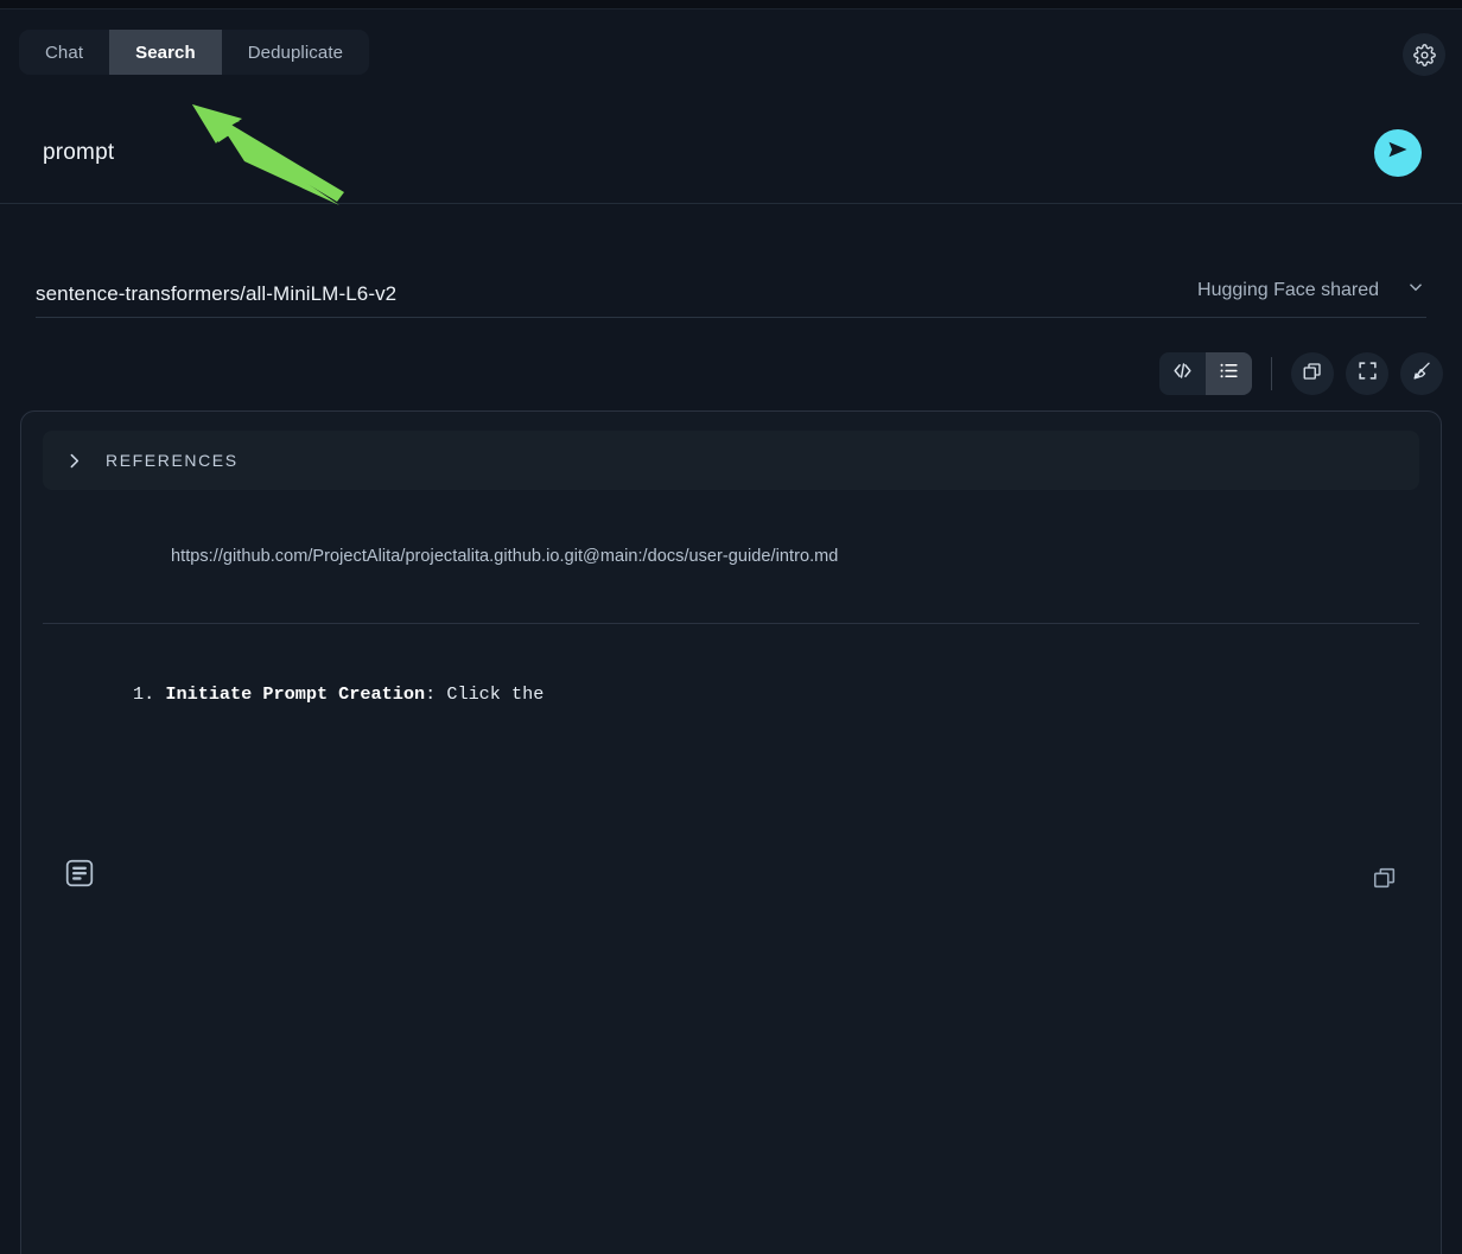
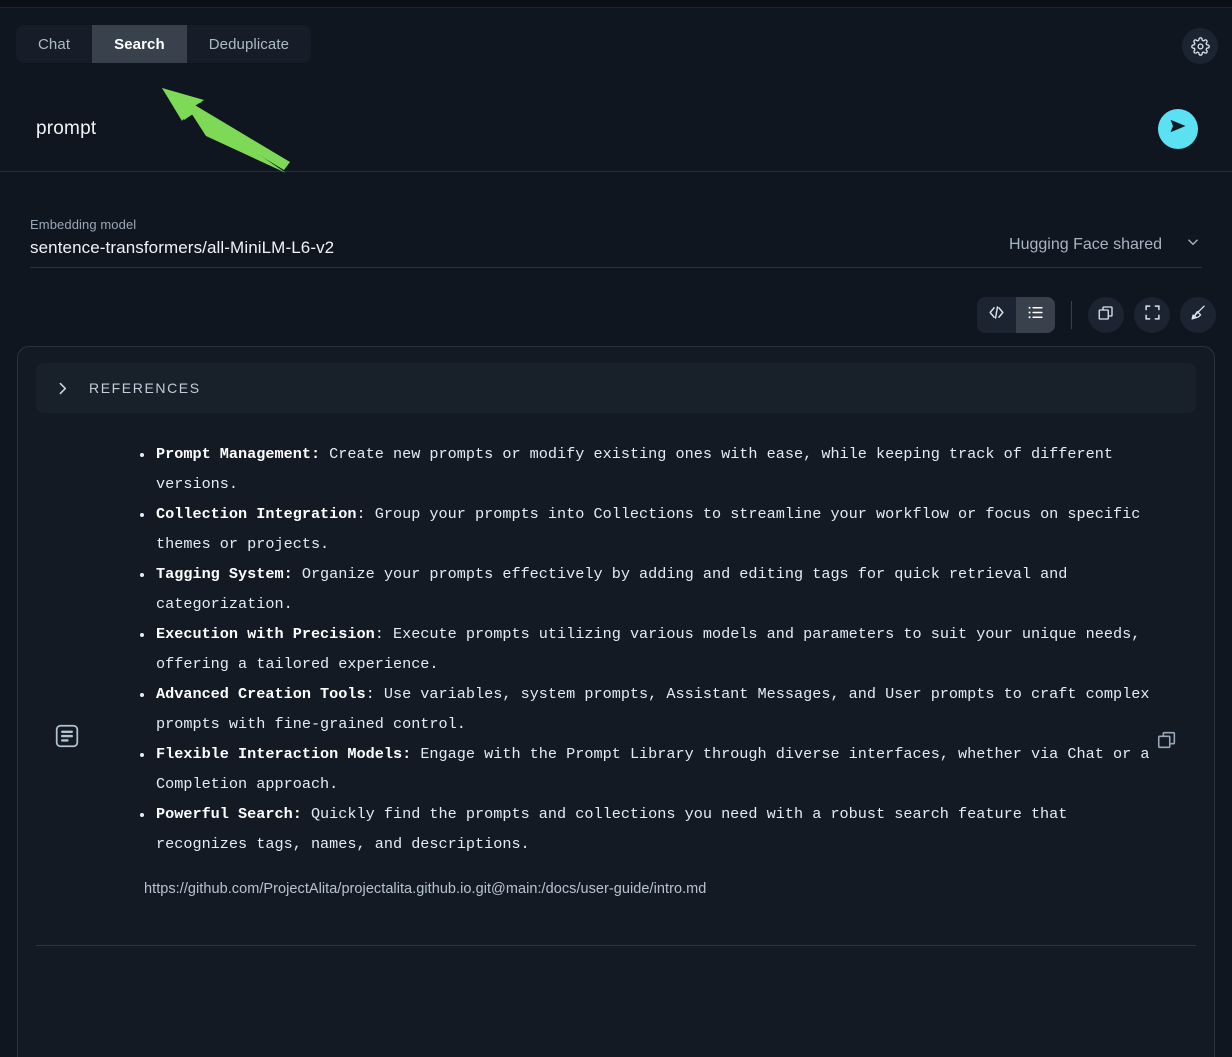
  Chat
  Search
  Deduplicate
  prompt
+ Embedding model
  sentence-transformers/all-MiniLM-L6-v2
  Hugging Face shared
  REFERENCES
+ Prompt Management: Create new prompts or modify existing ones with ease, while keeping track of different versions.
+ Collection Integration: Group your prompts into Collections to streamline your workflow or focus on specific themes or projects.
+ Tagging System: Organize your prompts effectively by adding and editing tags for quick retrieval and categorization.
+ Execution with Precision: Execute prompts utilizing various models and parameters to suit your unique needs, offering a tailored experience.
+ Advanced Creation Tools: Use variables, system prompts, Assistant Messages, and User prompts to craft complex prompts with fine-grained control.
+ Flexible Interaction Models: Engage with the Prompt Library through diverse interfaces, whether via Chat or a Completion approach.
+ Powerful Search: Quickly find the prompts and collections you need with a robust search feature that recognizes tags, names, and descriptions.
  https://github.com/ProjectAlita/projectalita.github.io.git@main:/docs/user-guide/intro.md
- 1. Initiate Prompt Creation: Click the
